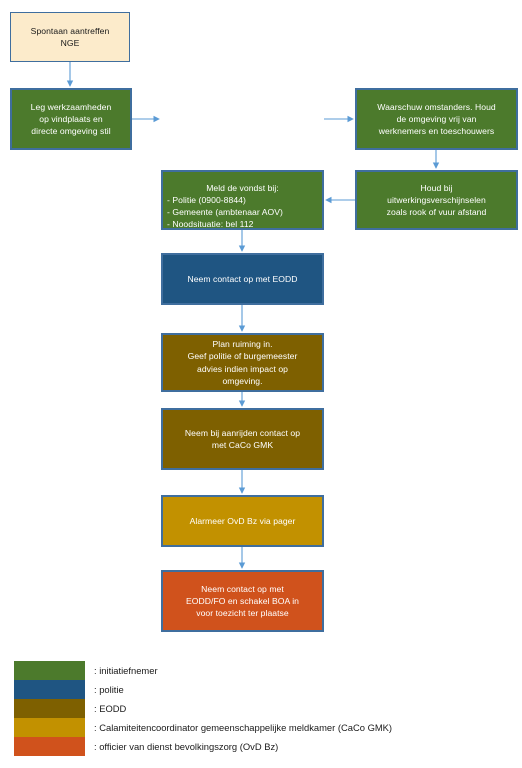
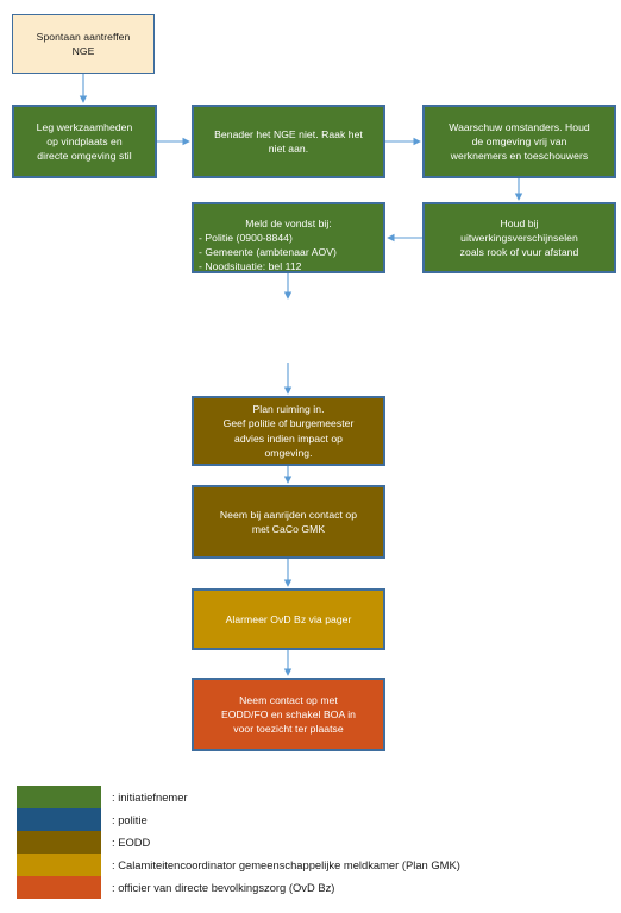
  Spontaan aantreffen
  NGE
  Leg werkzaamheden
  op vindplaats en
  directe omgeving stil
+ Benader het NGE niet. Raak het
+ niet aan.
  Waarschuw omstanders. Houd
  de omgeving vrij van
  werknemers en toeschouwers
  Meld de vondst bij:
  - Politie (0900-8844)
  - Gemeente (ambtenaar AOV)
  - Noodsituatie: bel 112
  Houd bij
  uitwerkingsverschijnselen
  zoals rook of vuur afstand
- Neem contact op met EODD
  Plan ruiming in.
  Geef politie of burgemeester
  advies indien impact op
  omgeving.
  Neem bij aanrijden contact op
  met CaCo GMK
  Alarmeer OvD Bz via pager
  Neem contact op met
  EODD/FO en schakel BOA in
  voor toezicht ter plaatse
  : initiatiefnemer
  : politie
  : EODD
- : Calamiteitencoordinator gemeenschappelijke meldkamer (CaCo GMK)
+ : Calamiteitencoordinator gemeenschappelijke meldkamer (Plan GMK)
- : officier van dienst bevolkingszorg (OvD Bz)
+ : officier van directe bevolkingszorg (OvD Bz)
